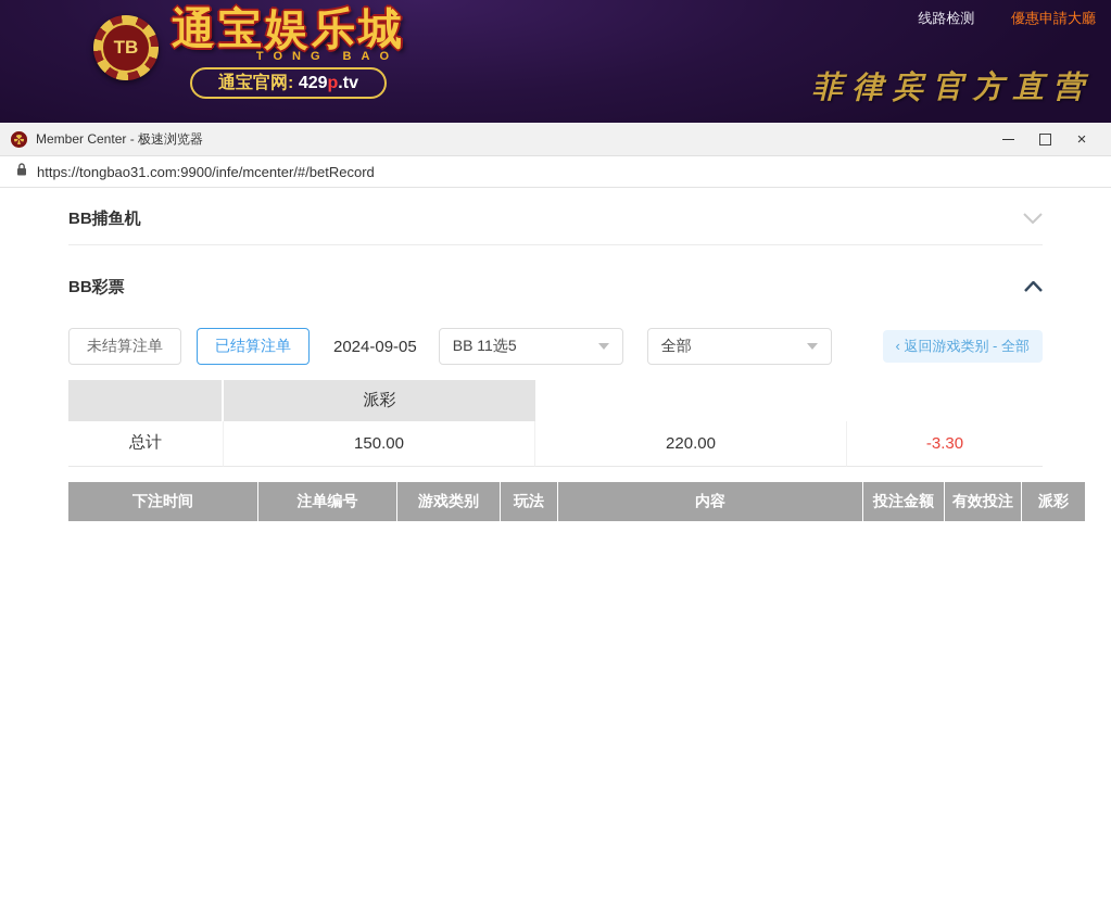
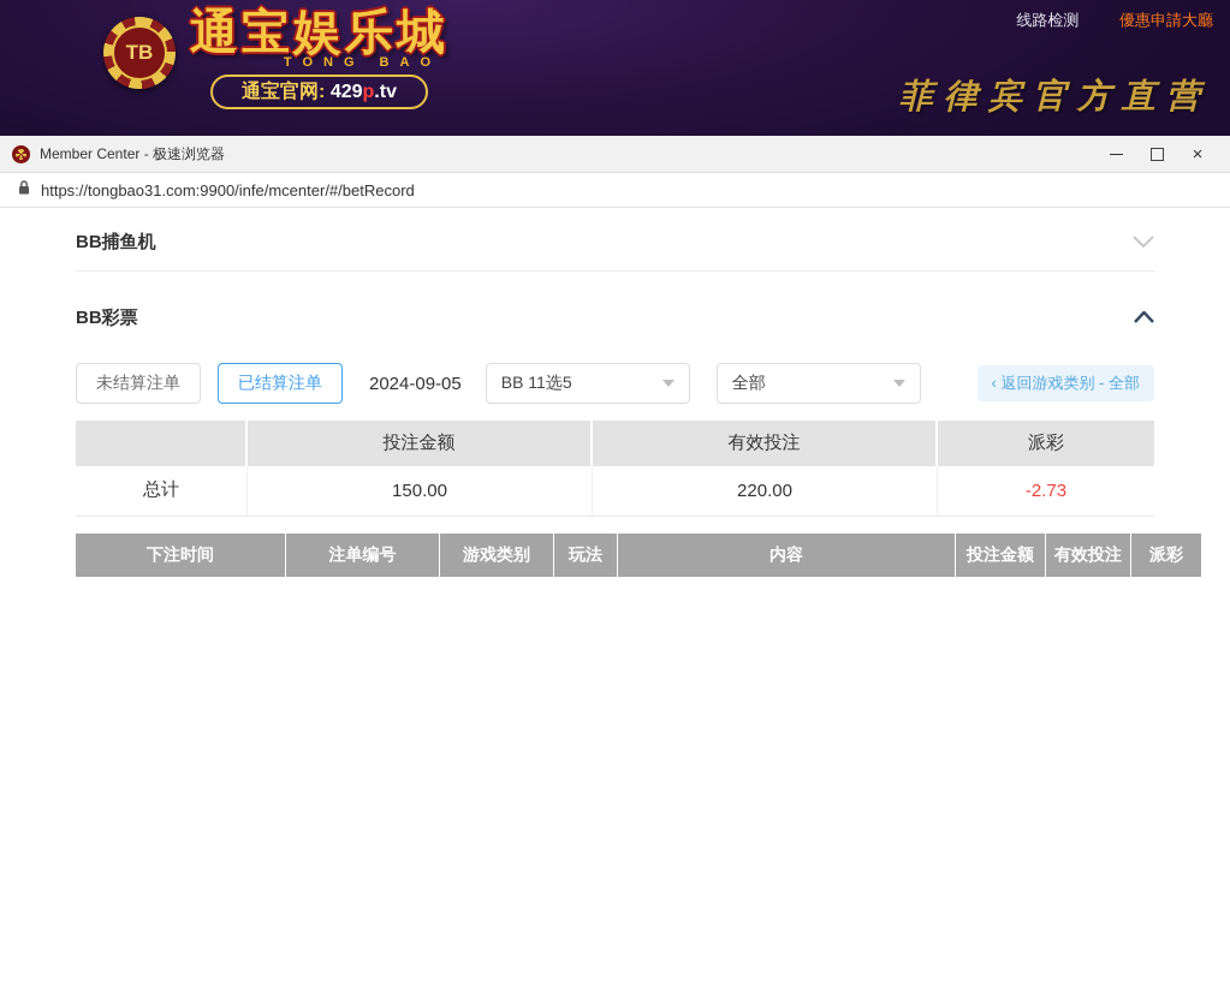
  TB
  通宝娱乐城
  TONG BAO
  通宝官网: 429p.tv
  线路检测 優惠申請大廳
  菲律宾官方直营
  Member Center - 极速浏览器
  ×
  https://tongbao31.com:9900/infe/mcenter/#/betRecord
  BB捕鱼机
  BB彩票
  未结算注单
  已结算注单
  2024-09-05
  BB 11选5
  全部
  ‹ 返回游戏类别 - 全部
+ 投注金额
+ 有效投注
  派彩
  总计
  150.00
  220.00
- -3.30
+ -2.73
  下注时间	注单编号	游戏类别	玩法	内容	投注金额	有效投注	派彩
